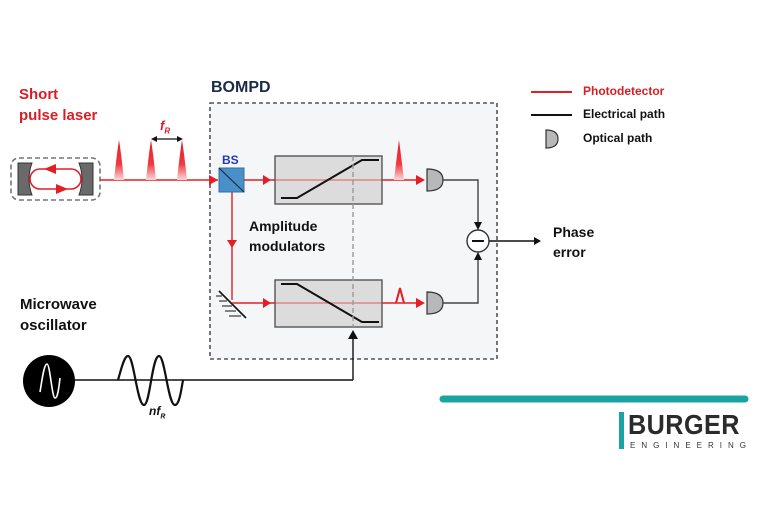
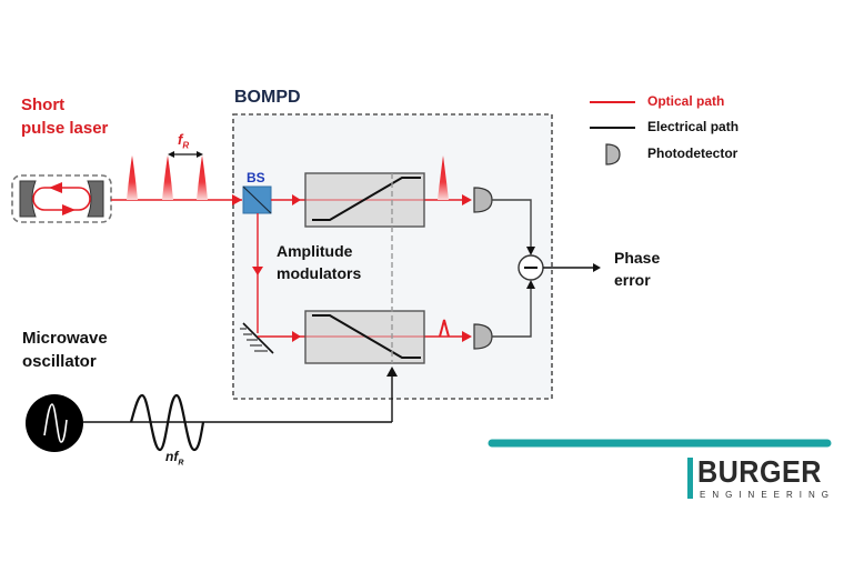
  Short
  pulse laser
  fR
  BOMPD
  BS
  Amplitude
  modulators
  Phase
  error
  Microwave
  oscillator
- Photodetector
+ Optical path
  Electrical path
- Optical path
+ Photodetector
  BURGER
  ENGINEERING
